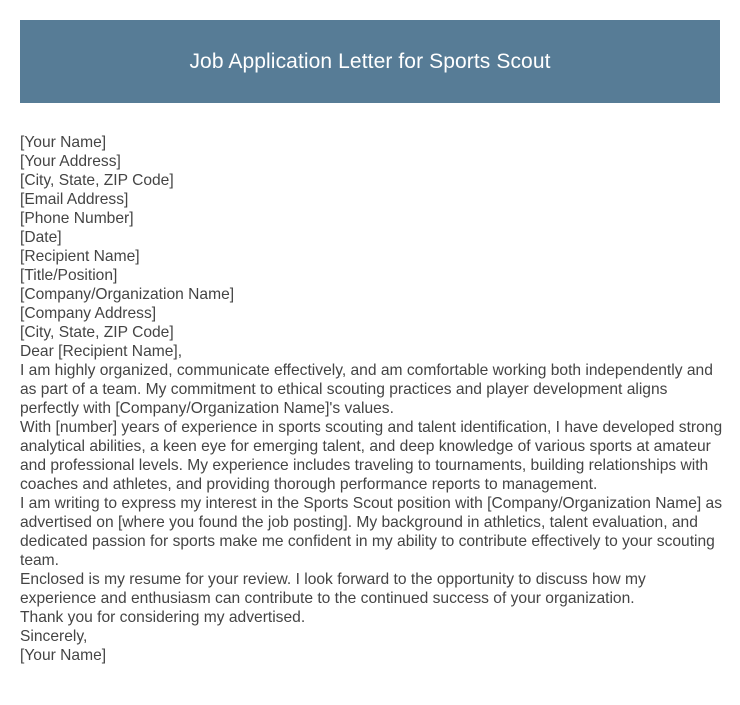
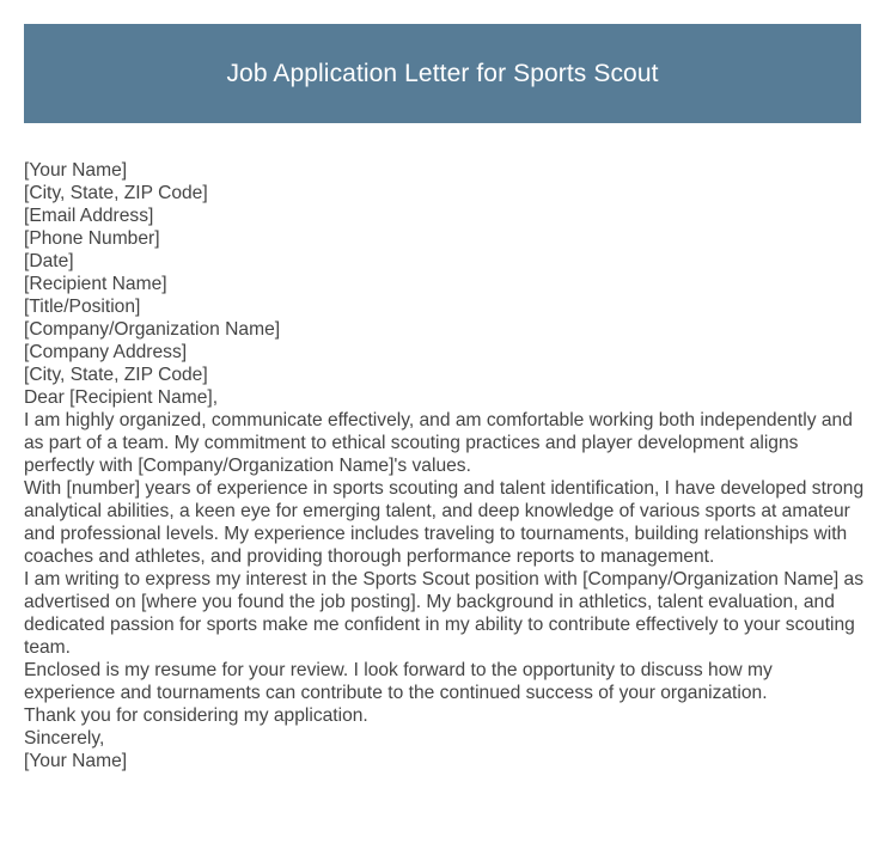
  Job Application Letter for Sports Scout
  [Your Name]
- [Your Address]
  [City, State, ZIP Code]
  [Email Address]
  [Phone Number]
  [Date]
  [Recipient Name]
  [Title/Position]
  [Company/Organization Name]
  [Company Address]
  [City, State, ZIP Code]
  Dear [Recipient Name],
  I am highly organized, communicate effectively, and am comfortable working both independently and as part of a team. My commitment to ethical scouting practices and player development aligns perfectly with [Company/Organization Name]'s values.
  With [number] years of experience in sports scouting and talent identification, I have developed strong analytical abilities, a keen eye for emerging talent, and deep knowledge of various sports at amateur and professional levels. My experience includes traveling to tournaments, building relationships with coaches and athletes, and providing thorough performance reports to management.
  I am writing to express my interest in the Sports Scout position with [Company/Organization Name] as advertised on [where you found the job posting]. My background in athletics, talent evaluation, and dedicated passion for sports make me confident in my ability to contribute effectively to your scouting team.
- Enclosed is my resume for your review. I look forward to the opportunity to discuss how my experience and enthusiasm can contribute to the continued success of your organization.
+ Enclosed is my resume for your review. I look forward to the opportunity to discuss how my experience and tournaments can contribute to the continued success of your organization.
- Thank you for considering my advertised.
+ Thank you for considering my application.
  Sincerely,
  [Your Name]
